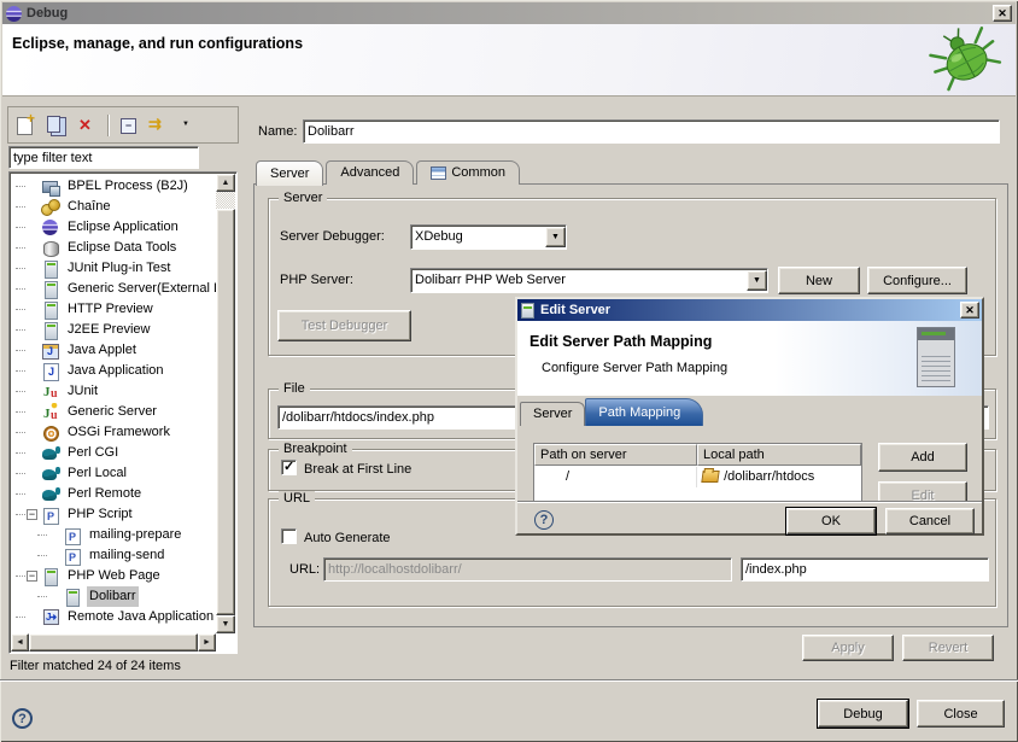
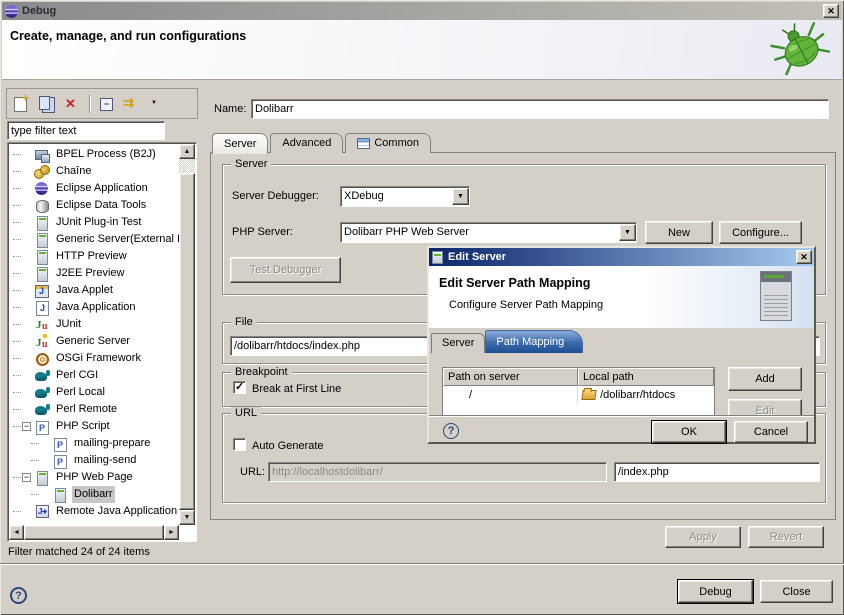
  Debug
  ✕
- Eclipse, manage, and run configurations
+ Create, manage, and run configurations
  type filter text
  BPEL Process (B2J)
  Chaîne
  Eclipse Application
  Eclipse Data Tools
  JUnit Plug-in Test
  Generic Server(External
  HTTP Preview
  J2EE Preview
  Java Applet
  Java Application
  JUnit
  Generic Server
  OSGi Framework
  Perl CGI
  Perl Local
  Perl Remote
  −
  PHP Script
  mailing-prepare
  mailing-send
  −
  PHP Web Page
  Dolibarr
  Remote Java Application
  Filter matched 24 of 24 items
  Name:
  Dolibarr
  Server
  Advanced
  Common
  Server
  Server Debugger:
  XDebug
  PHP Server:
  Dolibarr PHP Web Server
  New
  Configure...
  Test Debugger
  File
  /dolibarr/htdocs/index.php
  Breakpoint
  Break at First Line
  URL
  Auto Generate
  URL:
  http://localhostdolibarr/
  /index.php
  Apply
  Revert
  ?
  Debug
  Close
  Edit Server
  ✕
  Edit Server Path Mapping
  Configure Server Path Mapping
  Server
  Path Mapping
  Path on server
  Local path
  /
  /dolibarr/htdocs
  Add
  Edit
  ?
  OK
  Cancel
